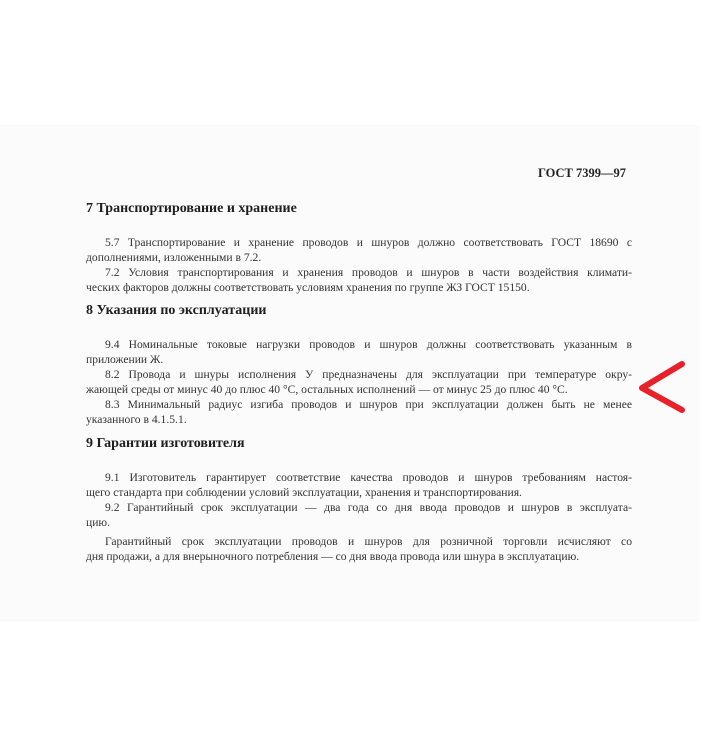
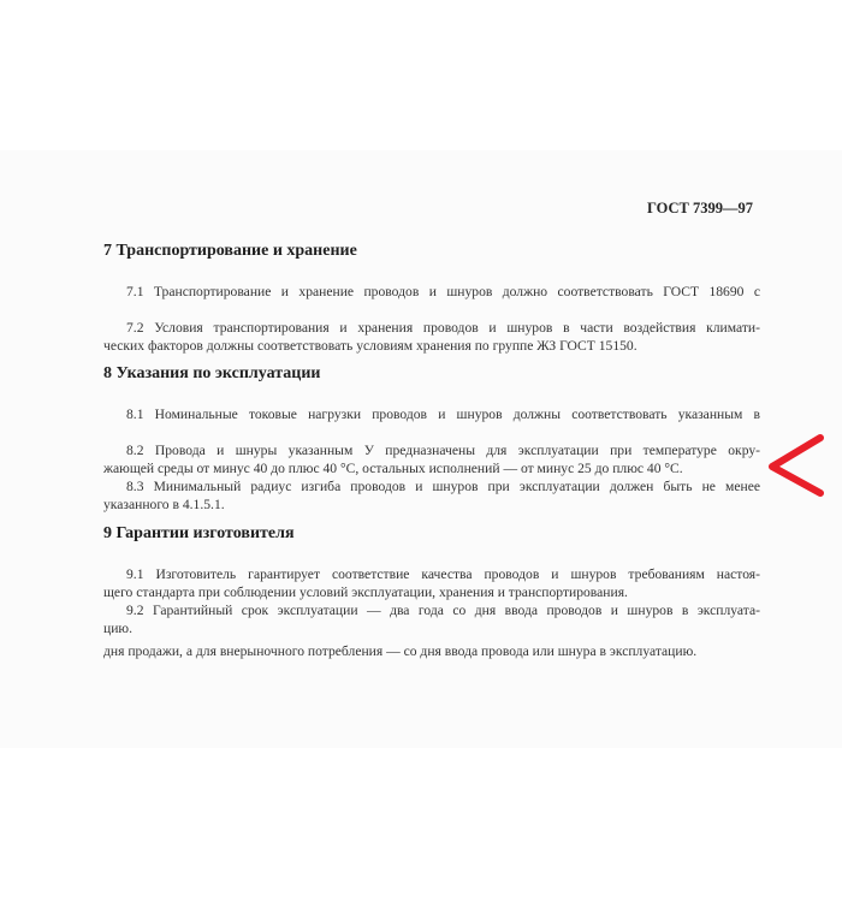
  ГОСТ 7399—97
  7 Транспортирование и хранение
- 5.7 Транспортирование и хранение проводов и шнуров должно соответствовать ГОСТ 18690 с
+ 7.1 Транспортирование и хранение проводов и шнуров должно соответствовать ГОСТ 18690 с
- дополнениями, изложенными в 7.2.
  7.2 Условия транспортирования и хранения проводов и шнуров в части воздействия климати-
  ческих факторов должны соответствовать условиям хранения по группе ЖЗ ГОСТ 15150.
  8 Указания по эксплуатации
- 9.4 Номинальные токовые нагрузки проводов и шнуров должны соответствовать указанным в
+ 8.1 Номинальные токовые нагрузки проводов и шнуров должны соответствовать указанным в
- приложении Ж.
- 8.2 Провода и шнуры исполнения У предназначены для эксплуатации при температуре окру-
+ 8.2 Провода и шнуры указанным У предназначены для эксплуатации при температуре окру-
  жающей среды от минус 40 до плюс 40 °С, остальных исполнений — от минус 25 до плюс 40 °С.
  8.3 Минимальный радиус изгиба проводов и шнуров при эксплуатации должен быть не менее
  указанного в 4.1.5.1.
  9 Гарантии изготовителя
  9.1 Изготовитель гарантирует соответствие качества проводов и шнуров требованиям настоя-
  щего стандарта при соблюдении условий эксплуатации, хранения и транспортирования.
  9.2 Гарантийный срок эксплуатации — два года со дня ввода проводов и шнуров в эксплуата-
  цию.
- Гарантийный срок эксплуатации проводов и шнуров для розничной торговли исчисляют со
  дня продажи, а для внерыночного потребления — со дня ввода провода или шнура в эксплуатацию.
